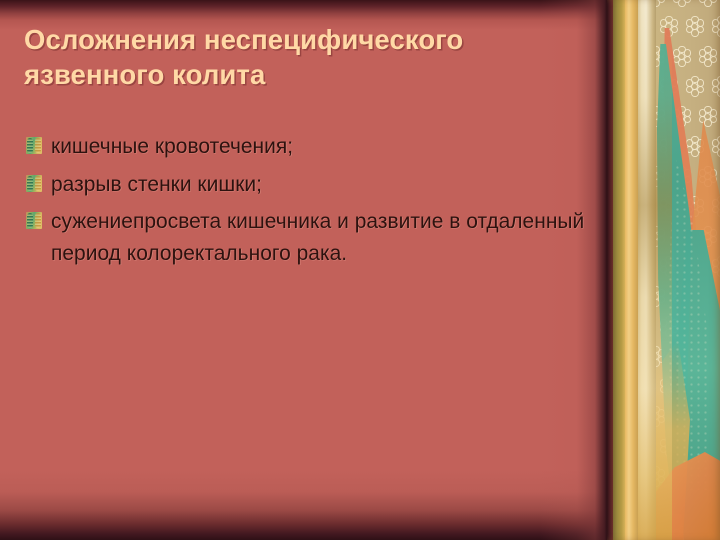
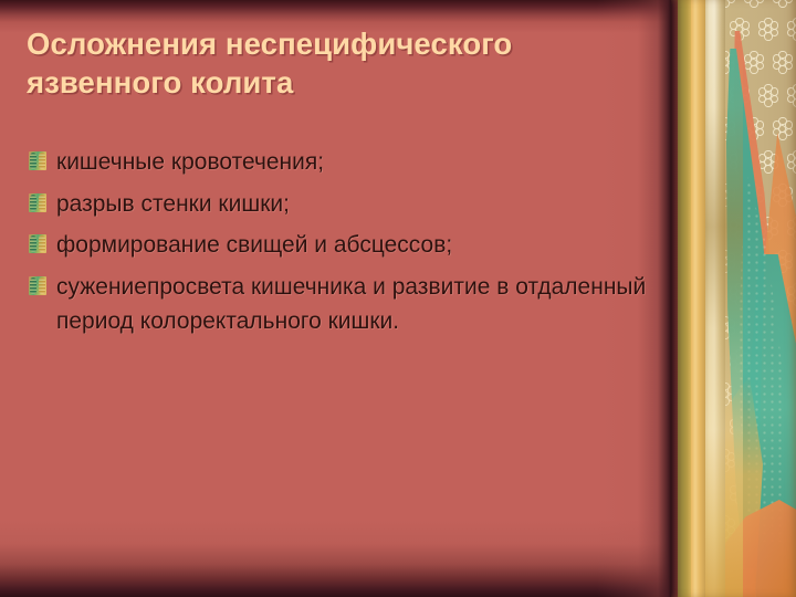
  Осложнения неспецифического
  язвенного колита
  кишечные кровотечения;
  разрыв стенки кишки;
+ формирование свищей и абсцессов;
- сужениепросвета кишечника и развитие в отдаленный период колоректального рака.
+ сужениепросвета кишечника и развитие в отдаленный период колоректального кишки.
